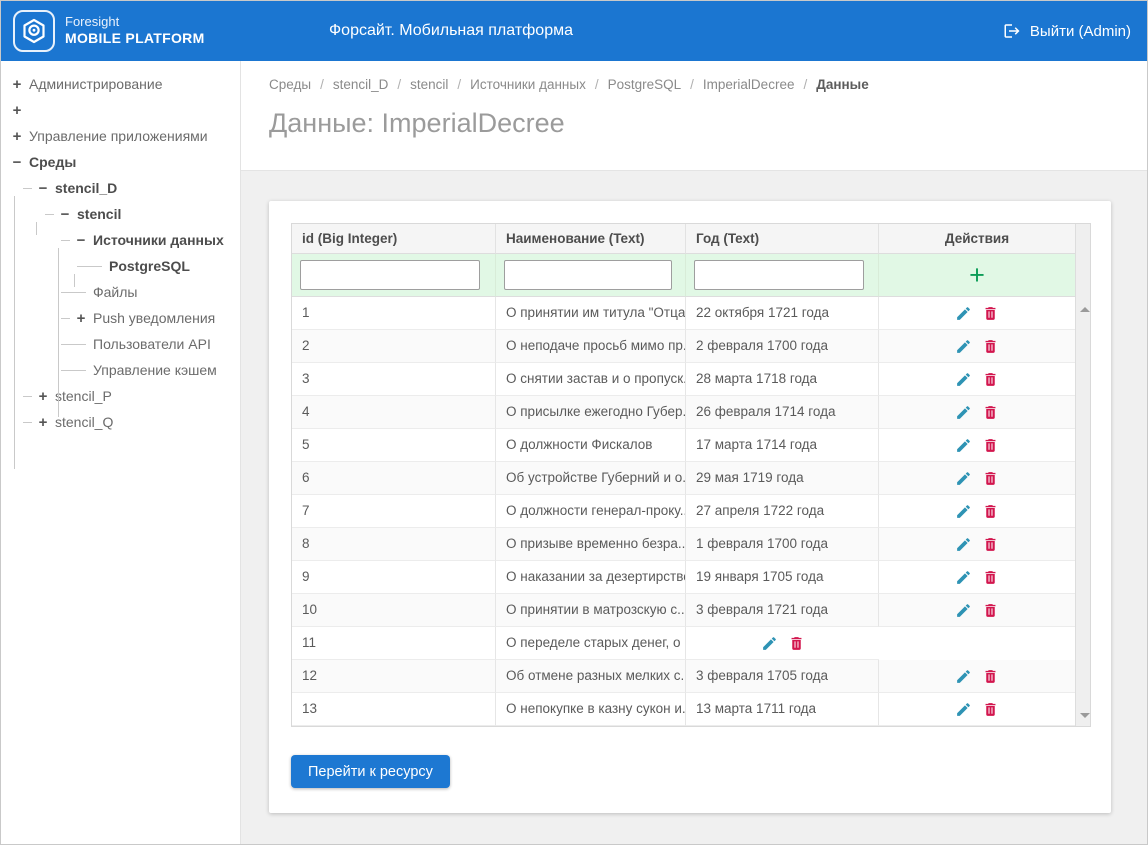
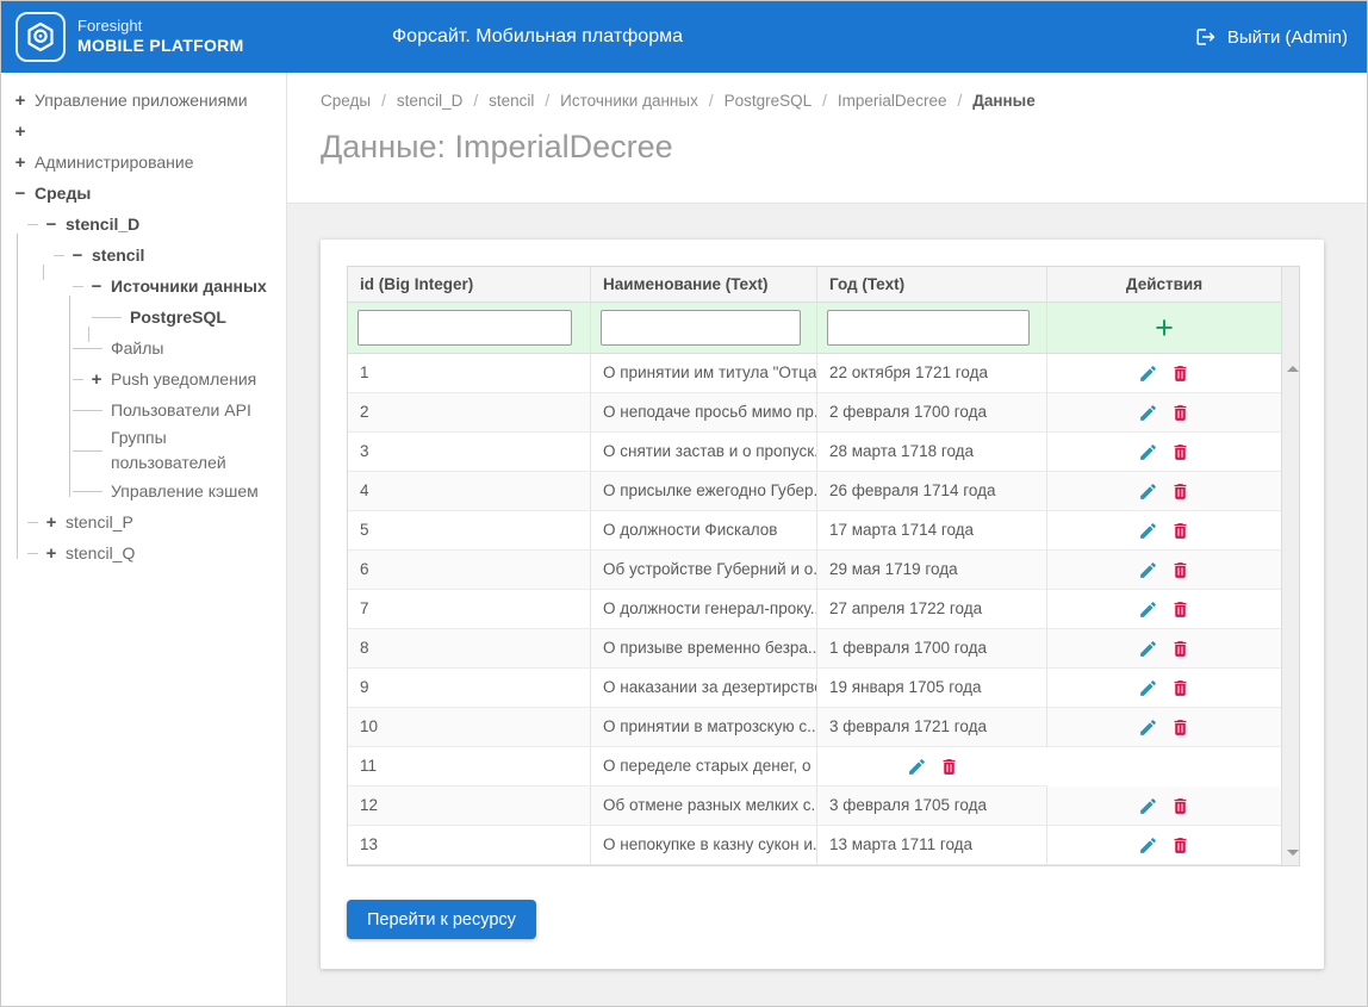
  Foresight
  MOBILE PLATFORM
  Форсайт. Мобильная платформа
  Выйти (Admin)
  +
- Администрирование
+ Управление приложениями
  +
  +
- Управление приложениями
+ Администрирование
  −
  Среды
  −
  stencil_D
  −
  stencil
  −
  Источники данных
  PostgreSQL
  Файлы
  +
  Push уведомления
  Пользователи API
+ Группы пользователей
  Управление кэшем
  +
  stencil_P
  +
  stencil_Q
  Среды
  /
  stencil_D
  /
  stencil
  /
  Источники данных
  /
  PostgreSQL
  /
  ImperialDecree
  /
  Данные
  Данные: ImperialDecree
  id (Big Integer)
  Наименование (Text)
  Год (Text)
  Действия
  +
  1
  О принятии им титула "Отца
  22 октября 1721 года
  2
  О неподаче просьб мимо пр.
  2 февраля 1700 года
  3
  О снятии застав и о пропуск.
  28 марта 1718 года
  4
  О присылке ежегодно Губер.
  26 февраля 1714 года
  5
  О должности Фискалов
  17 марта 1714 года
  6
  Об устройстве Губерний и о.
  29 мая 1719 года
  7
  О должности генерал-проку..
  27 апреля 1722 года
  8
  О призыве временно безра..
  1 февраля 1700 года
  9
  О наказании за дезертирств
  19 января 1705 года
  10
  О принятии в матрозскую с..
  3 февраля 1721 года
  11
  О переделе старых денег, о
  12
  Об отмене разных мелких с.
  3 февраля 1705 года
  13
  О непокупке в казну сукон и.
  13 марта 1711 года
  Перейти к ресурсу
